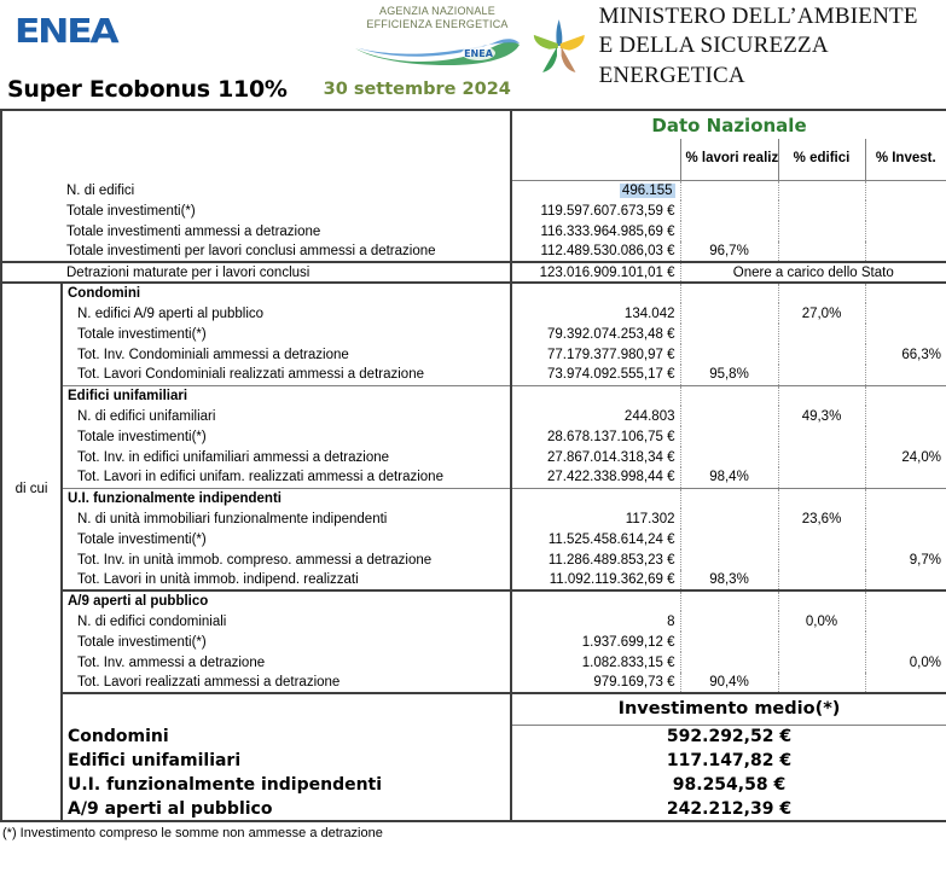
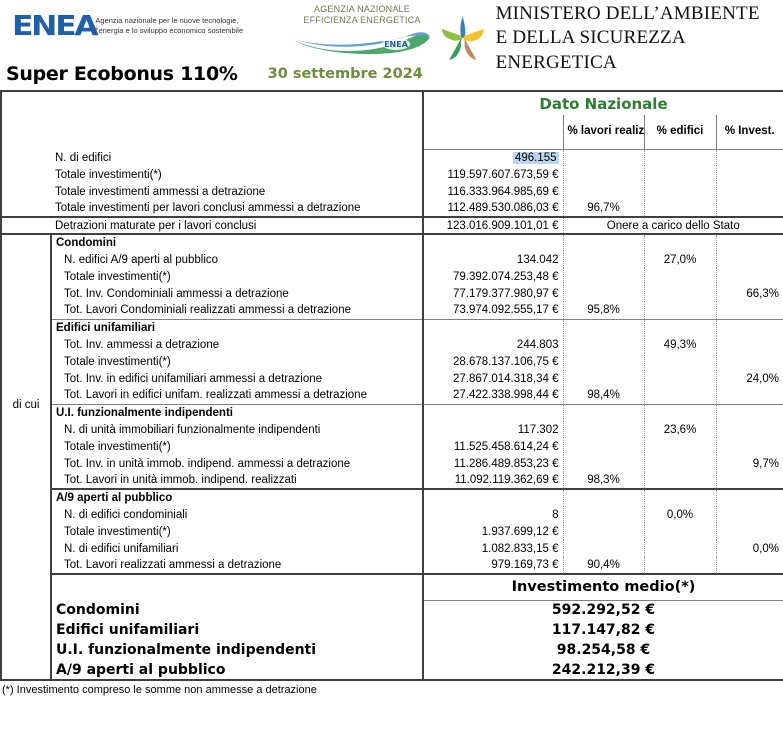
  ENEA
+ Agenzia nazionale per le nuove tecnologie, l'energia e lo sviluppo economico sostenibile
  AGENZIA NAZIONALE
  EFFICIENZA ENERGETICA
  ENEA
  MINISTERO DELL’AMBIENTE
  E DELLA SICUREZZA ENERGETICA
  Super Ecobonus 110%
  30 settembre 2024
  		Dato Nazionale
  			% lavori realiz	% edifici	% Invest.
  	N. di edifici	496.155
  	Totale investimenti(*)	119.597.607.673,59 €
  	Totale investimenti ammessi a detrazione	116.333.964.985,69 €
  	Totale investimenti per lavori conclusi ammessi a detrazione	112.489.530.086,03 €	96,7%
  	Detrazioni maturate per i lavori conclusi	123.016.909.101,01 €	Onere a carico dello Stato
  di cui	Condomini
  N. edifici A/9 aperti al pubblico	134.042		27,0%
  Totale investimenti(*)	79.392.074.253,48 €
  Tot. Inv. Condominiali ammessi a detrazione	77.179.377.980,97 €			66,3%
  Tot. Lavori Condominiali realizzati ammessi a detrazione	73.974.092.555,17 €	95,8%
  Edifici unifamiliari
- N. di edifici unifamiliari	244.803		49,3%
+ Tot. Inv. ammessi a detrazione	244.803		49,3%
  Totale investimenti(*)	28.678.137.106,75 €
  Tot. Inv. in edifici unifamiliari ammessi a detrazione	27.867.014.318,34 €			24,0%
  Tot. Lavori in edifici unifam. realizzati ammessi a detrazione	27.422.338.998,44 €	98,4%
  U.I. funzionalmente indipendenti
  N. di unità immobiliari funzionalmente indipendenti	117.302		23,6%
  Totale investimenti(*)	11.525.458.614,24 €
- Tot. Inv. in unità immob. compreso. ammessi a detrazione	11.286.489.853,23 €			9,7%
+ Tot. Inv. in unità immob. indipend. ammessi a detrazione	11.286.489.853,23 €			9,7%
  Tot. Lavori in unità immob. indipend. realizzati	11.092.119.362,69 €	98,3%
  A/9 aperti al pubblico
  N. di edifici condominiali	8		0,0%
  Totale investimenti(*)	1.937.699,12 €
- Tot. Inv. ammessi a detrazione	1.082.833,15 €			0,0%
+ N. di edifici unifamiliari	1.082.833,15 €			0,0%
  Tot. Lavori realizzati ammessi a detrazione	979.169,73 €	90,4%
  		Investimento medio(*)
  	Condomini	592.292,52 €
  	Edifici unifamiliari	117.147,82 €
  	U.I. funzionalmente indipendenti	98.254,58 €
  	A/9 aperti al pubblico	242.212,39 €
  (*) Investimento compreso le somme non ammesse a detrazione
